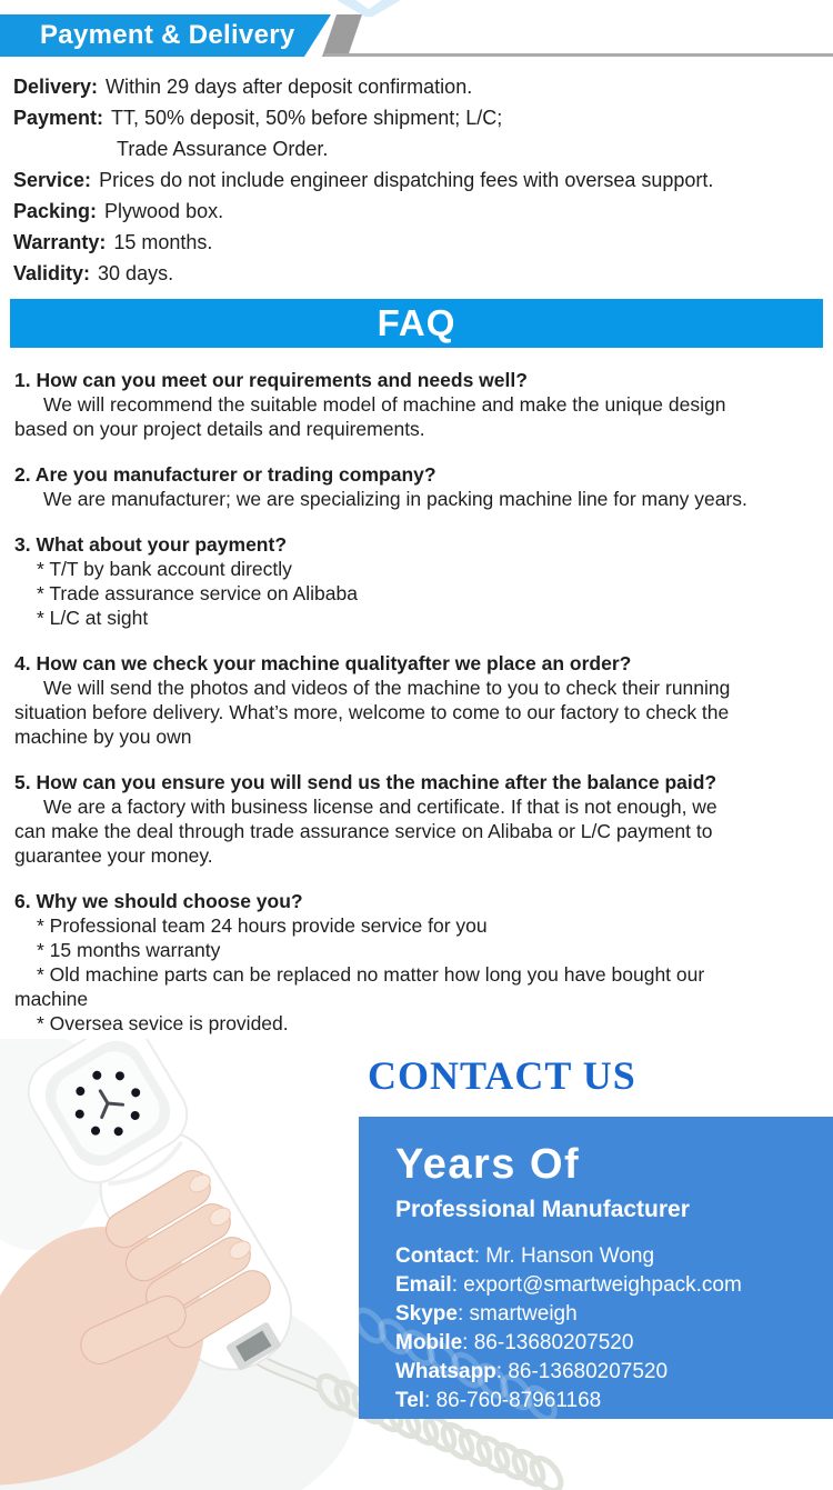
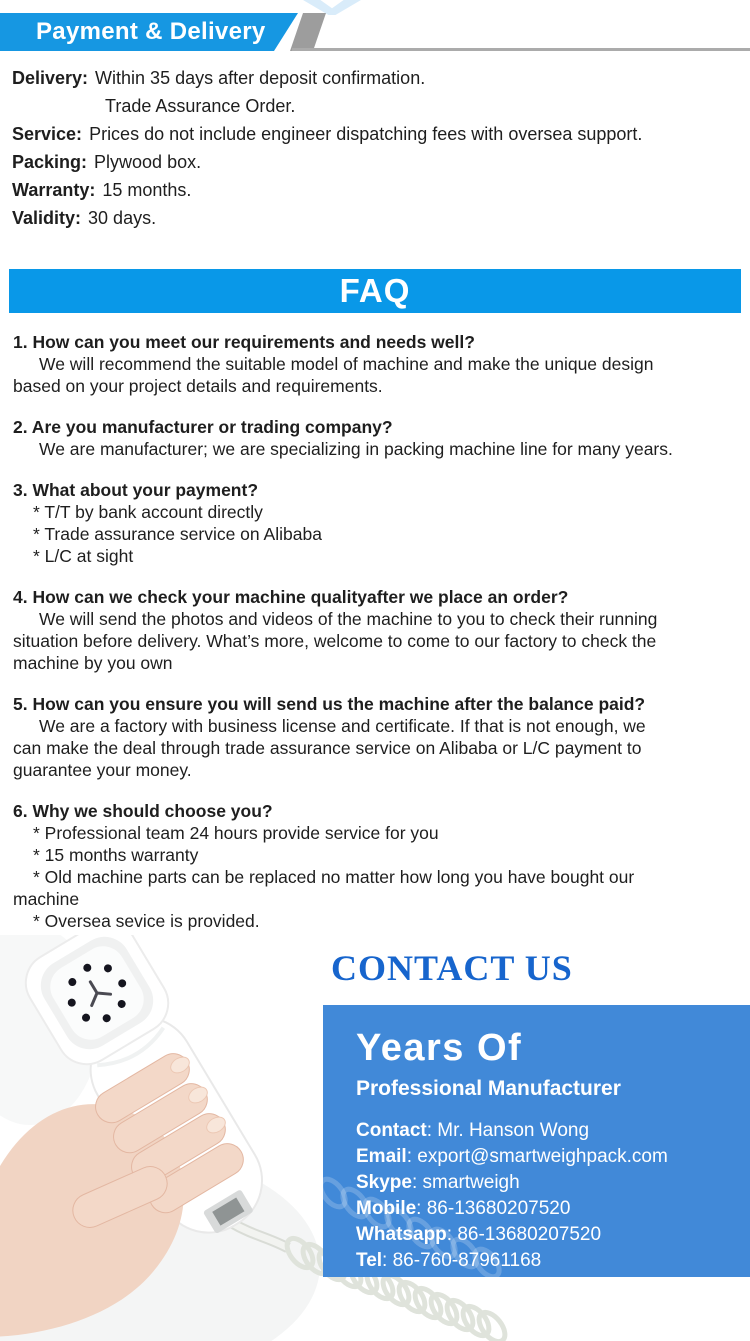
  Payment & Delivery
- Delivery: Within 29 days after deposit confirmation.
+ Delivery: Within 35 days after deposit confirmation.
- Payment: TT, 50% deposit, 50% before shipment; L/C;
  Trade Assurance Order.
  Service: Prices do not include engineer dispatching fees with oversea support.
  Packing: Plywood box.
  Warranty: 15 months.
  Validity: 30 days.
  FAQ
  1. How can you meet our requirements and needs well?
  We will recommend the suitable model of machine and make the unique design
  based on your project details and requirements.
  2. Are you manufacturer or trading company?
  We are manufacturer; we are specializing in packing machine line for many years.
  3. What about your payment?
  * T/T by bank account directly
  * Trade assurance service on Alibaba
  * L/C at sight
  4. How can we check your machine qualityafter we place an order?
  We will send the photos and videos of the machine to you to check their running
  situation before delivery. What’s more, welcome to come to our factory to check the
  machine by you own
  5. How can you ensure you will send us the machine after the balance paid?
  We are a factory with business license and certificate. If that is not enough, we
  can make the deal through trade assurance service on Alibaba or L/C payment to
  guarantee your money.
  6. Why we should choose you?
  * Professional team 24 hours provide service for you
  * 15 months warranty
  * Old machine parts can be replaced no matter how long you have bought our
  machine
  * Oversea sevice is provided.
  CONTACT US
  Years Of
  Professional Manufacturer
  Contact: Mr. Hanson Wong
  Email: export@smartweighpack.com
  Skype: smartweigh
  Mobile: 86-13680207520
  Whatsapp: 86-13680207520
  Tel: 86-760-87961168
